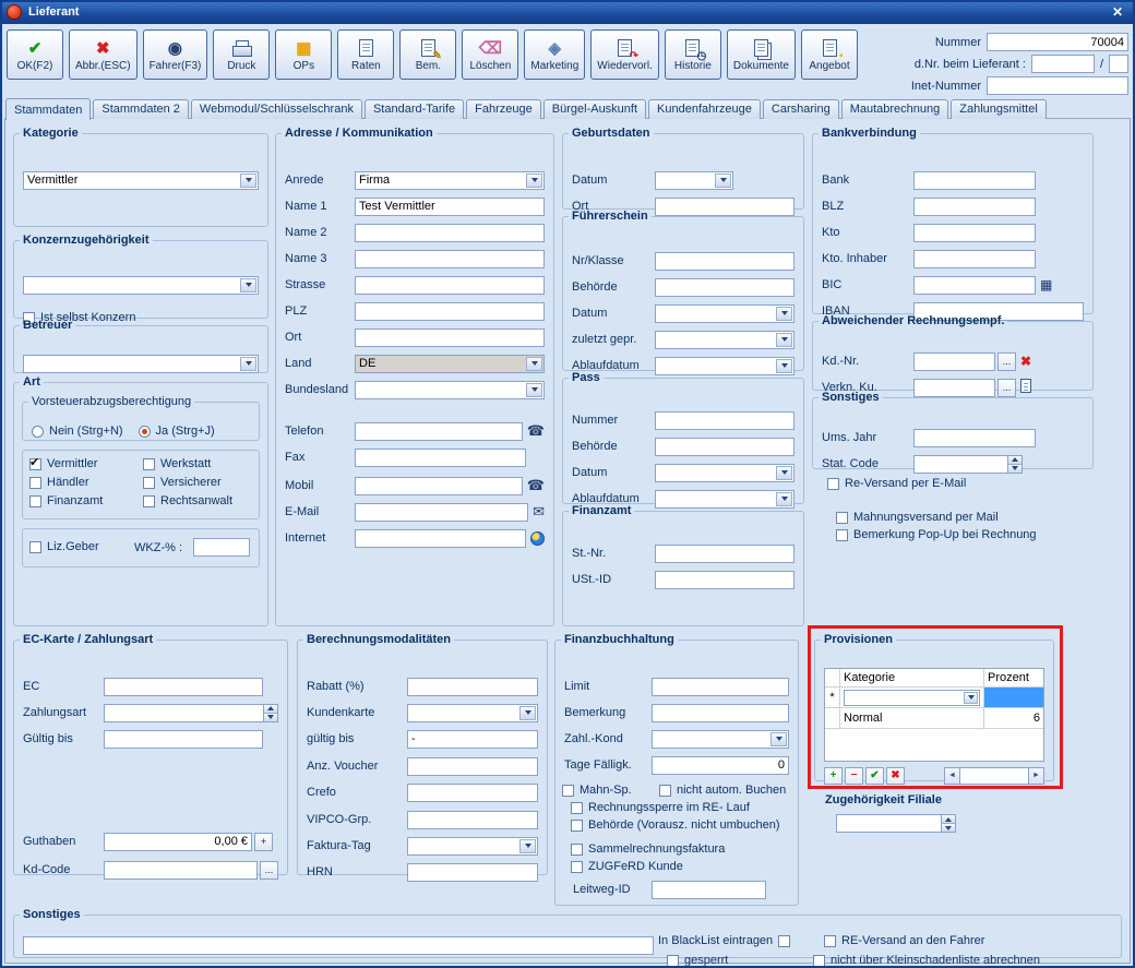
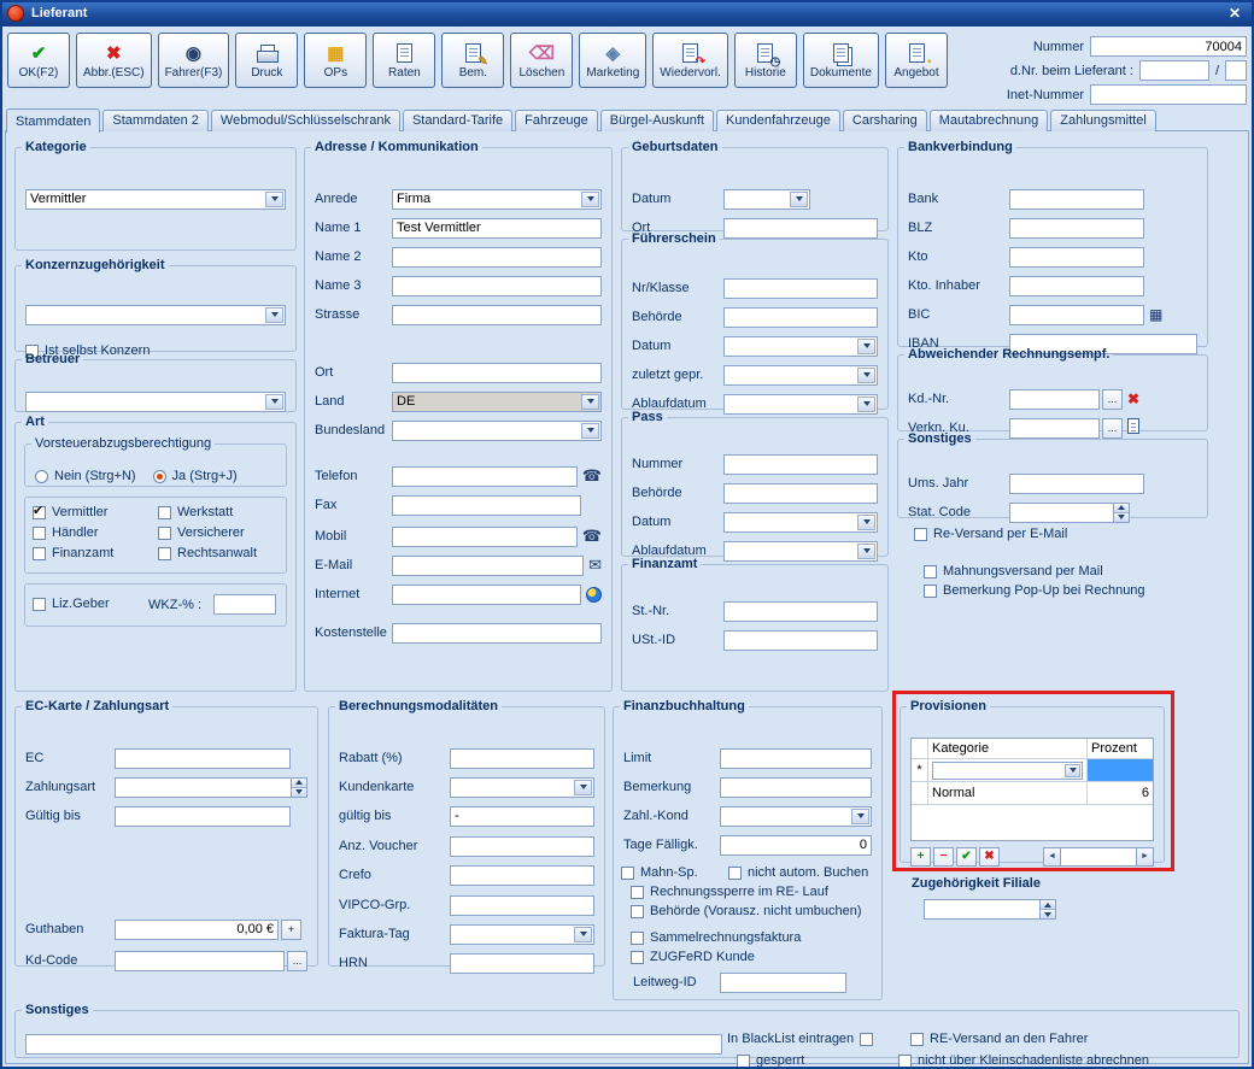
  Lieferant
  ✕
  ✔
  OK(F2)
  ✖
  Abbr.(ESC)
  ◉
  Fahrer(F3)
  Druck
  ▦
  OPs
  Raten
  ✎
  Bem.
  ⌫
  Löschen
  ◈
  Marketing
  ↷
  Wiedervorl.
  ◷
  Historie
  Dokumente
  ▪
  Angebot
  Nummer
  70004
  d.Nr. beim Lieferant :
  /
  Inet-Nummer
  Stammdaten
  Stammdaten 2
  Webmodul/Schlüsselschrank
  Standard-Tarife
  Fahrzeuge
  Bürgel-Auskunft
  Kundenfahrzeuge
  Carsharing
  Mautabrechnung
  Zahlungsmittel
  Kategorie
  Vermittler
  Konzernzugehörigkeit
  Ist selbst Konzern
  Betreuer
  Art
  Vorsteuerabzugsberechtigung
  Nein (Strg+N)
  Ja (Strg+J)
  Vermittler
  Werkstatt
  Händler
  Versicherer
  Finanzamt
  Rechtsanwalt
  Liz.Geber
  WKZ-% :
  Adresse / Kommunikation
  Anrede
  Firma
  Name 1
  Test Vermittler
  Name 2
  Name 3
  Strasse
- PLZ
  Ort
  Land
  DE
  Bundesland
  Telefon
  ☎
  Fax
  Mobil
  ☎
  E-Mail
  ✉
  Internet
+ Kostenstelle
  Geburtsdaten
  Datum
  Ort
  Führerschein
  Nr/Klasse
  Behörde
  Datum
  zuletzt gepr.
  Ablaufdatum
  Pass
  Nummer
  Behörde
  Datum
  Ablaufdatum
  Finanzamt
  St.-Nr.
  USt.-ID
  Bankverbindung
  Bank
  BLZ
  Kto
  Kto. Inhaber
  BIC
  ▦
  IBAN
  Abweichender Rechnungsempf.
  Kd.-Nr.
  ...
  ✖
  Verkn. Ku.
  ...
  Sonstiges
  Ums. Jahr
  Stat. Code
  Re-Versand per E-Mail
  Mahnungsversand per Mail
  Bemerkung Pop-Up bei Rechnung
  EC-Karte / Zahlungsart
  EC
  Zahlungsart
  Gültig bis
  Guthaben
  0,00 €
  +
  Kd-Code
  ...
  Berechnungsmodalitäten
  Rabatt (%)
  Kundenkarte
  gültig bis
  -
  Anz. Voucher
  Crefo
  VIPCO-Grp.
  Faktura-Tag
  HRN
  Finanzbuchhaltung
  Limit
  Bemerkung
  Zahl.-Kond
  Tage Fälligk.
  0
  Mahn-Sp.
  nicht autom. Buchen
  Rechnungssperre im RE- Lauf
  Behörde (Vorausz. nicht umbuchen)
  Sammelrechnungsfaktura
  ZUGFeRD Kunde
  Leitweg-ID
  Provisionen
  Kategorie
  Prozent
  *
  Normal
  6
  +
  −
  ✔
  ✖
  Zugehörigkeit Filiale
  Sonstiges
  In BlackList eintragen
  gesperrt
  RE-Versand an den Fahrer
  nicht über Kleinschadenliste abrechnen
